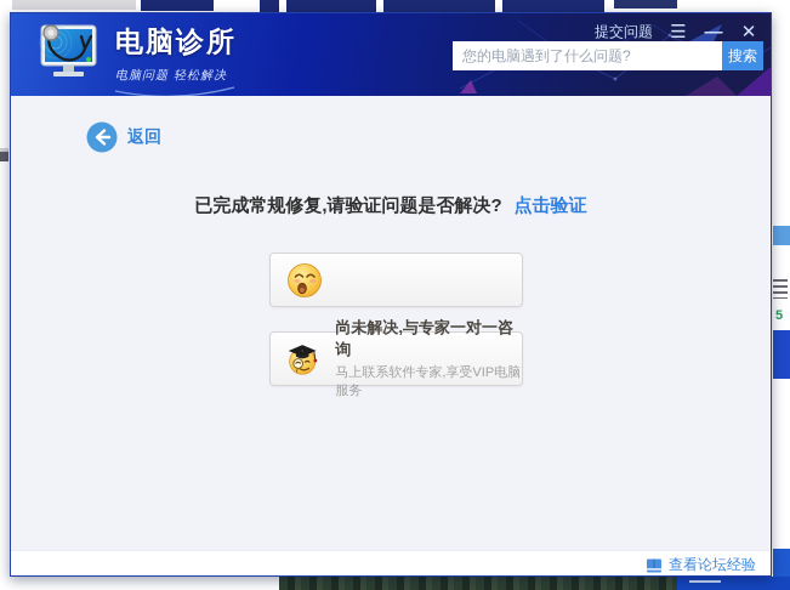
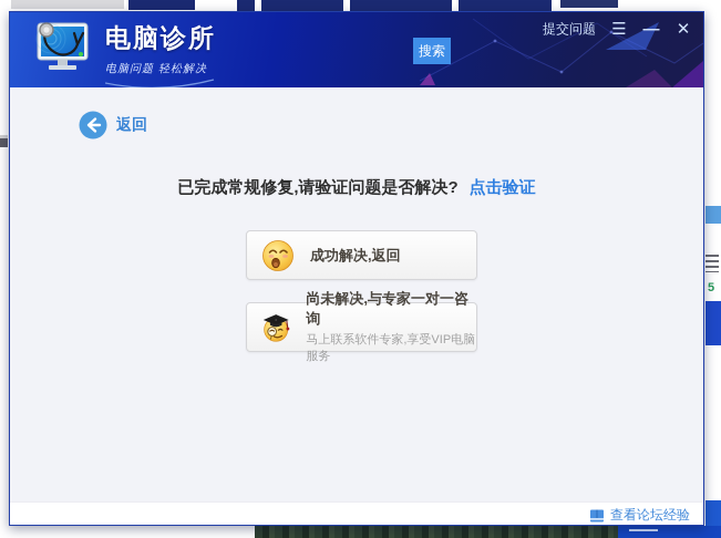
  5
  电脑诊所
  电脑问题 轻松解决
  提交问题
  ☰
  —
  ✕
- 您的电脑遇到了什么问题?
  搜索
  返回
  已完成常规修复,请验证问题是否解决? 点击验证
+ 成功解决,返回
  尚未解决,与专家一对一咨询
  马上联系软件专家,享受VIP电脑服务
  查看论坛经验
